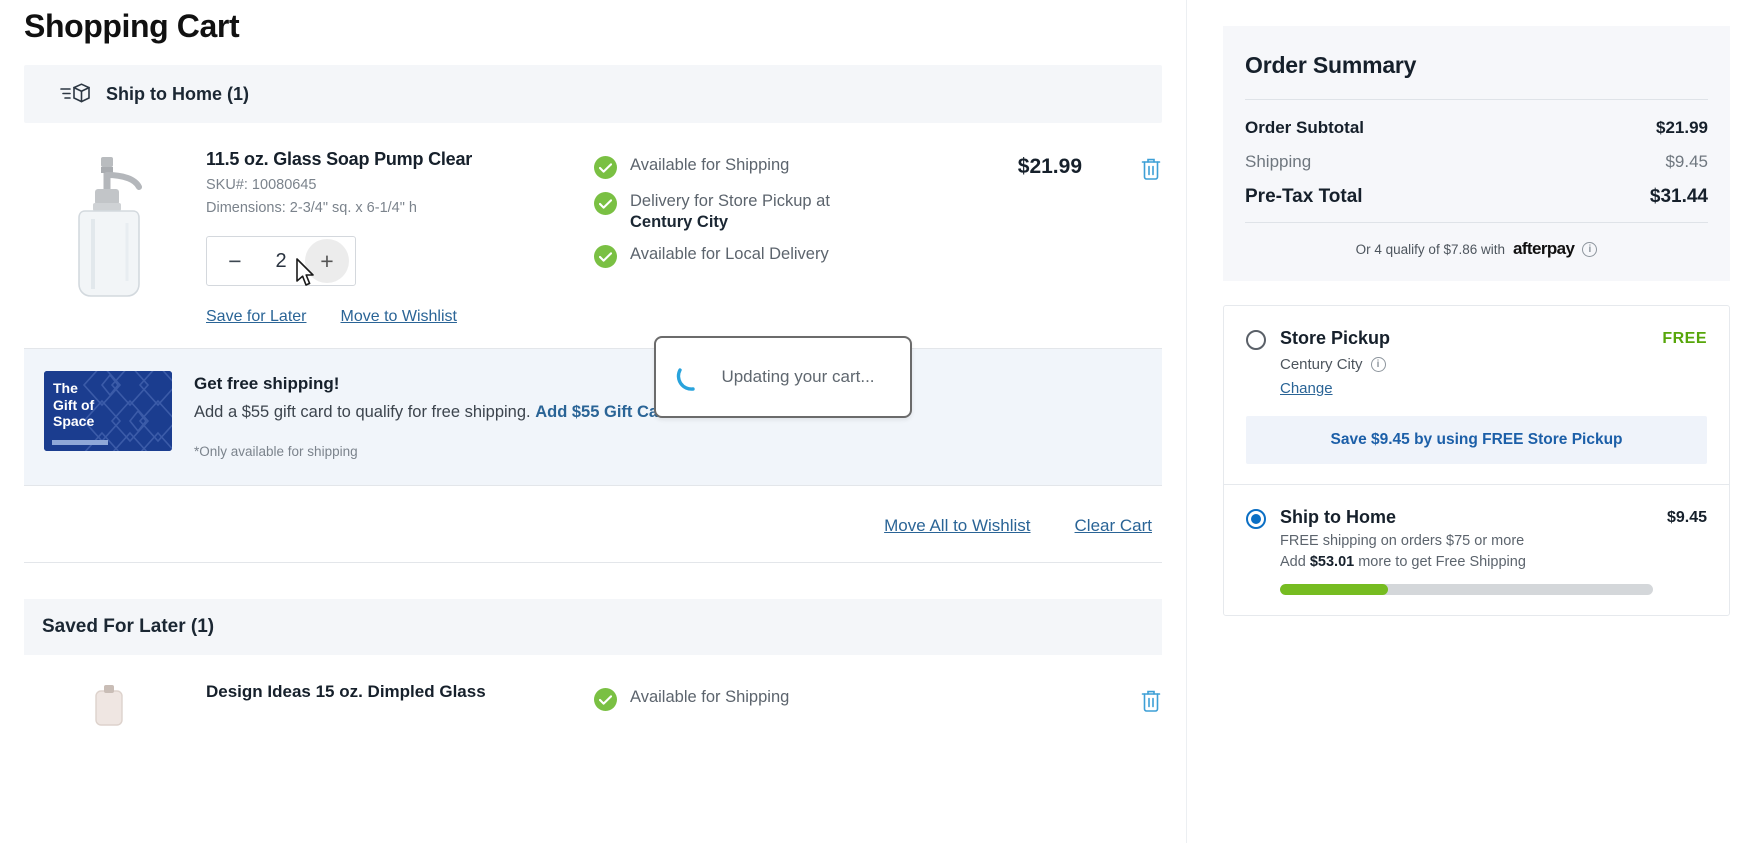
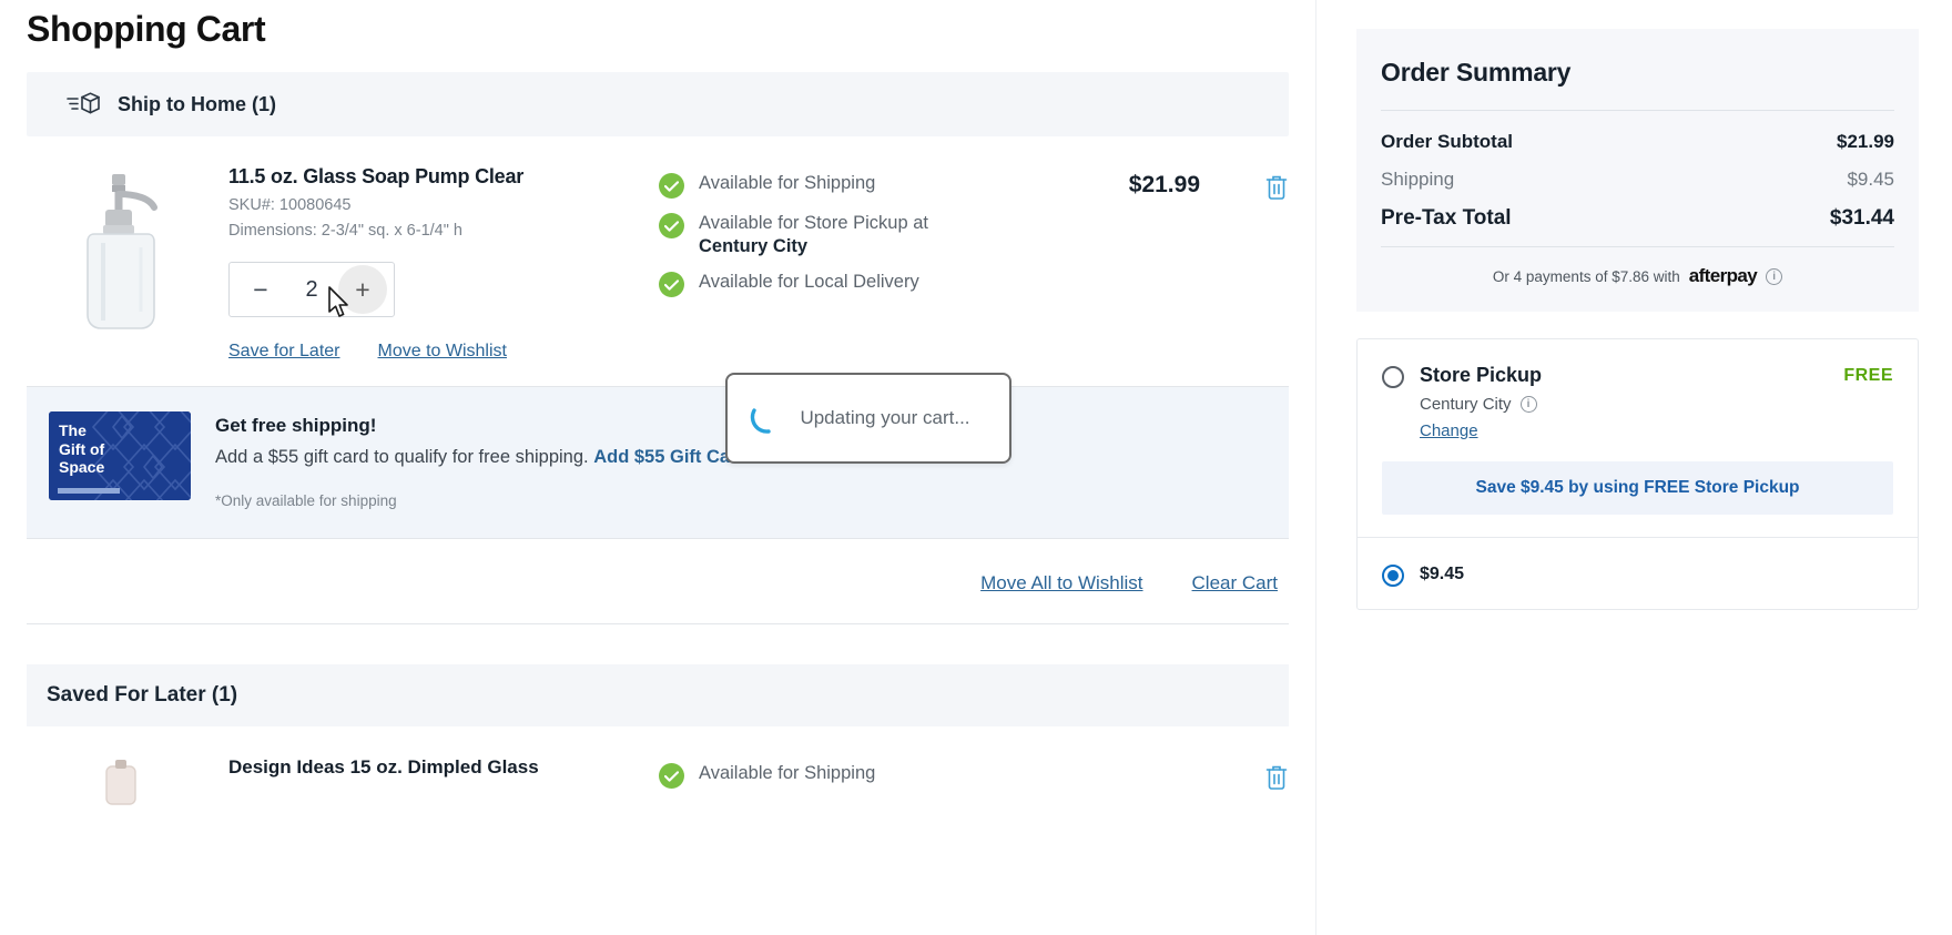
  Shopping Cart
  Ship to Home (1)
  11.5 oz. Glass Soap Pump Clear
  SKU#: 10080645
  Dimensions: 2-3/4" sq. x 6-1/4" h
  −
  2
  +
  Save for Later
  Move to Wishlist
  Available for Shipping
- Delivery for Store Pickup at
+ Available for Store Pickup at
  Century City
  Available for Local Delivery
  $21.99
  The
  Gift of
  Space
  Get free shipping!
  Add a $55 gift card to qualify for free shipping. Add $55 Gift C
  *Only available for shipping
  Move All to Wishlist
  Clear Cart
  Saved For Later (1)
  Design Ideas 15 oz. Dimpled Glass
  Available for Shipping
  Updating your cart...
  Order Summary
  Order Subtotal
  $21.99
  Shipping
  $9.45
  Pre-Tax Total
  $31.44
- Or 4 qualify of $7.86 with
+ Or 4 payments of $7.86 with
  afterpay
  i
  Store Pickup
  Century City
  i
  Change
  FREE
  Save $9.45 by using FREE Store Pickup
- Ship to Home
- FREE shipping on orders $75 or more
- Add $53.01 more to get Free Shipping
  $9.45
